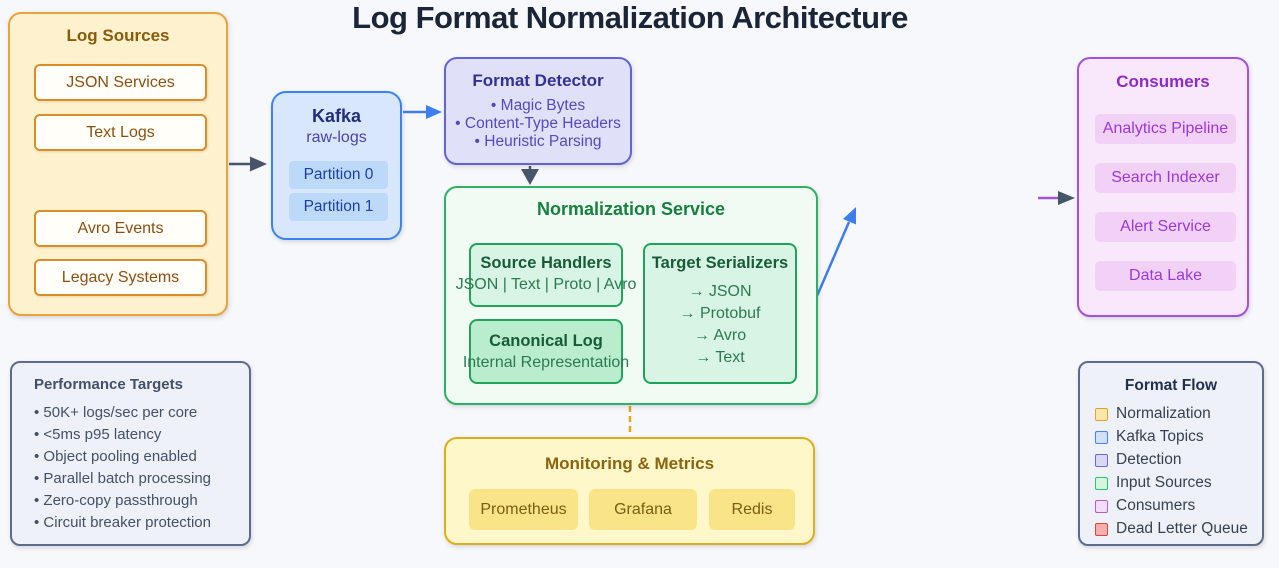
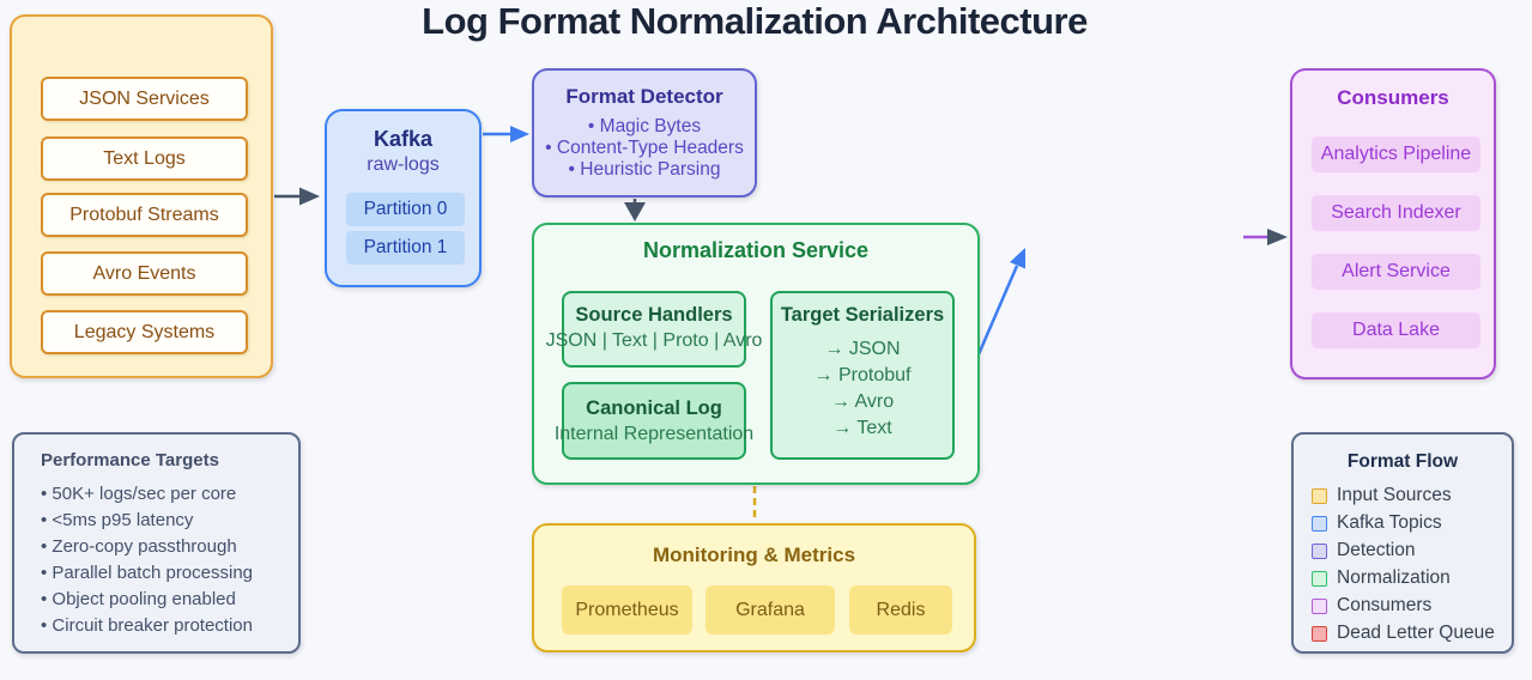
  Log Format Normalization Architecture
- Log Sources
  JSON Services
  Text Logs
+ Protobuf Streams
  Avro Events
  Legacy Systems
  Kafka
  raw-logs
  Partition 0
  Partition 1
  Format Detector
  • Magic Bytes
  • Content-Type Headers
  • Heuristic Parsing
  Normalization Service
  Source Handlers
  JSON | Text | Proto | Avro
  Canonical Log
  Internal Representation
  Target Serializers
  → JSON
  → Protobuf
  → Avro
  → Text
  Consumers
  Analytics Pipeline
  Search Indexer
  Alert Service
  Data Lake
  Performance Targets
  • 50K+ logs/sec per core
  • <5ms p95 latency
- • Object pooling enabled
+ • Zero-copy passthrough
  • Parallel batch processing
- • Zero-copy passthrough
+ • Object pooling enabled
  • Circuit breaker protection
  Monitoring & Metrics
  Prometheus
  Grafana
  Redis
  Format Flow
- Normalization
+ Input Sources
  Kafka Topics
  Detection
- Input Sources
+ Normalization
  Consumers
  Dead Letter Queue
